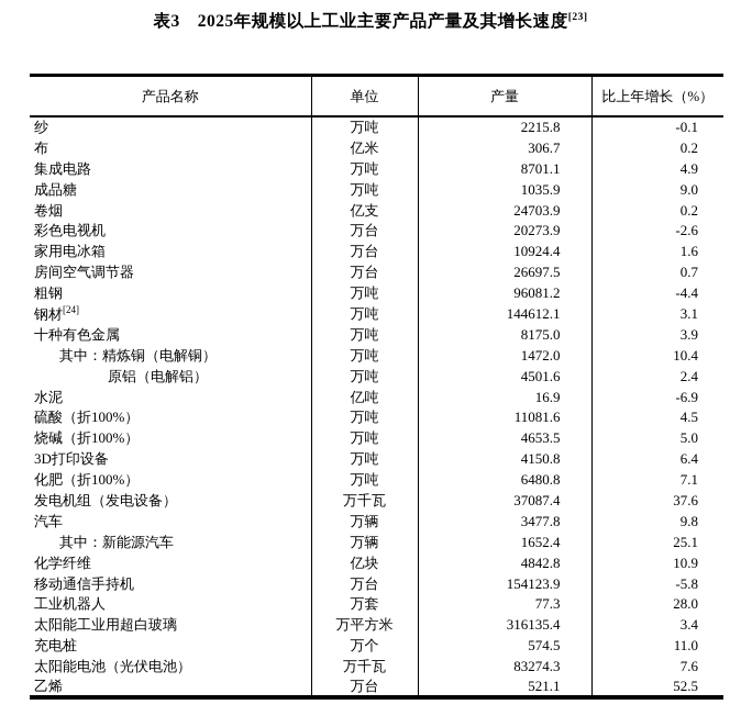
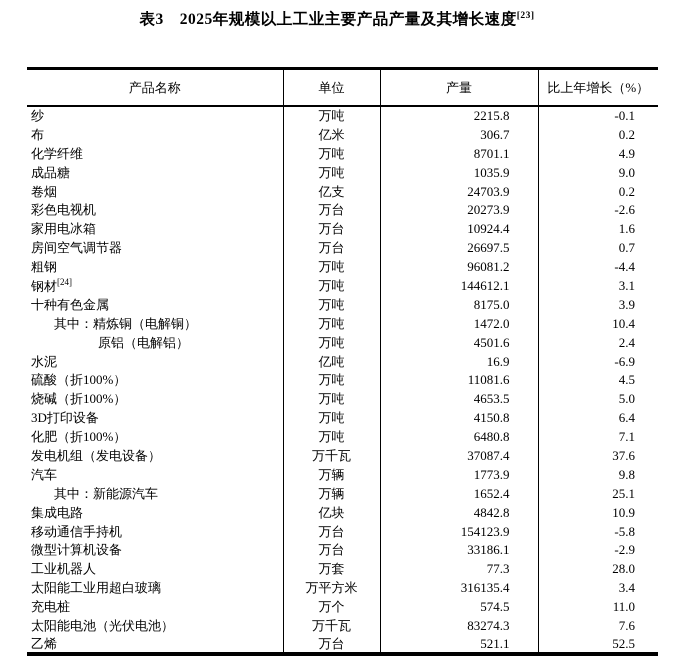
  表3 2025年规模以上工业主要产品产量及其增长速度[23]
  产品名称	单位	产量	比上年增长（%）
  纱	万吨	2215.8	-0.1
  布	亿米	306.7	0.2
- 集成电路	万吨	8701.1	4.9
+ 化学纤维	万吨	8701.1	4.9
  成品糖	万吨	1035.9	9.0
  卷烟	亿支	24703.9	0.2
  彩色电视机	万台	20273.9	-2.6
  家用电冰箱	万台	10924.4	1.6
  房间空气调节器	万台	26697.5	0.7
  粗钢	万吨	96081.2	-4.4
  钢材[24]	万吨	144612.1	3.1
  十种有色金属	万吨	8175.0	3.9
  其中：精炼铜（电解铜）	万吨	1472.0	10.4
  原铝（电解铝）	万吨	4501.6	2.4
  水泥	亿吨	16.9	-6.9
  硫酸（折100%）	万吨	11081.6	4.5
  烧碱（折100%）	万吨	4653.5	5.0
  3D打印设备	万吨	4150.8	6.4
  化肥（折100%）	万吨	6480.8	7.1
  发电机组（发电设备）	万千瓦	37087.4	37.6
- 汽车	万辆	3477.8	9.8
+ 汽车	万辆	1773.9	9.8
  其中：新能源汽车	万辆	1652.4	25.1
- 化学纤维	亿块	4842.8	10.9
+ 集成电路	亿块	4842.8	10.9
  移动通信手持机	万台	154123.9	-5.8
+ 微型计算机设备	万台	33186.1	-2.9
  工业机器人	万套	77.3	28.0
  太阳能工业用超白玻璃	万平方米	316135.4	3.4
  充电桩	万个	574.5	11.0
  太阳能电池（光伏电池）	万千瓦	83274.3	7.6
  乙烯	万台	521.1	52.5
